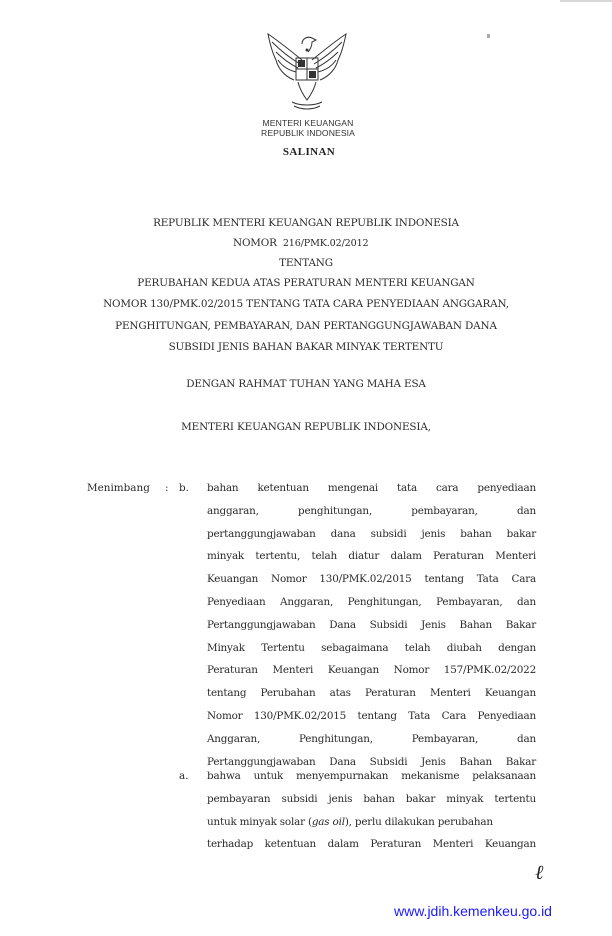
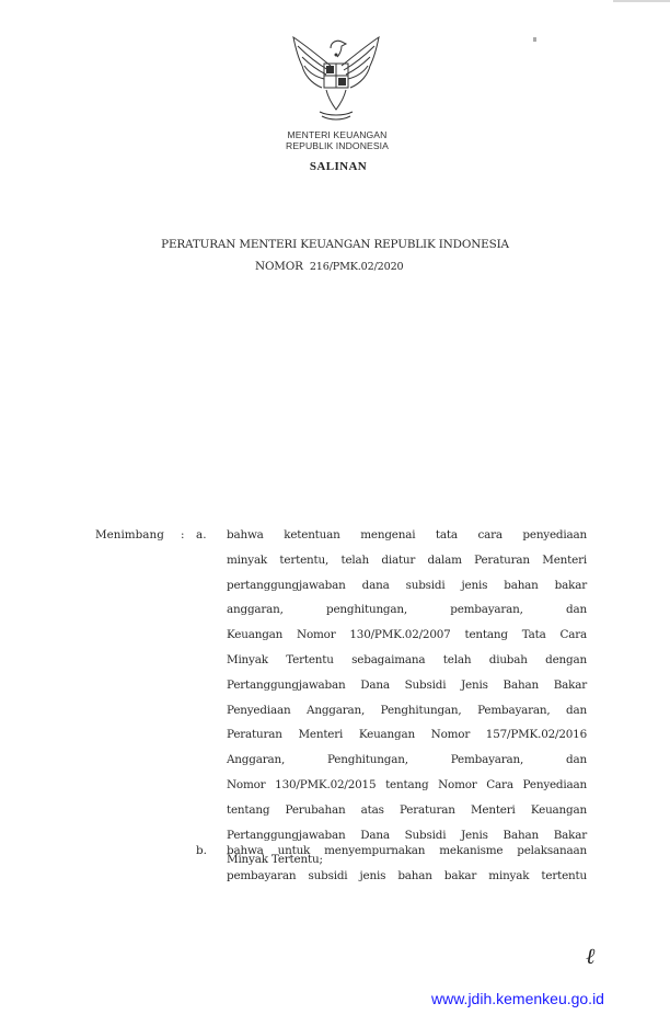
  MENTERI KEUANGAN
  REPUBLIK INDONESIA
  SALINAN
- REPUBLIK MENTERI KEUANGAN REPUBLIK INDONESIA
+ PERATURAN MENTERI KEUANGAN REPUBLIK INDONESIA
- NOMOR 216/PMK.02/2012
+ NOMOR 216/PMK.02/2020
- TENTANG
- PERUBAHAN KEDUA ATAS PERATURAN MENTERI KEUANGAN
- NOMOR 130/PMK.02/2015 TENTANG TATA CARA PENYEDIAAN ANGGARAN,
- PENGHITUNGAN, PEMBAYARAN, DAN PERTANGGUNGJAWABAN DANA
- SUBSIDI JENIS BAHAN BAKAR MINYAK TERTENTU
- DENGAN RAHMAT TUHAN YANG MAHA ESA
- MENTERI KEUANGAN REPUBLIK INDONESIA,
  Menimbang
  :
- b.
+ a.
- bahan ketentuan mengenai tata cara penyediaan
+ bahwa ketentuan mengenai tata cara penyediaan
- anggaran, penghitungan, pembayaran, dan
+ minyak tertentu, telah diatur dalam Peraturan Menteri
  pertanggungjawaban dana subsidi jenis bahan bakar
- minyak tertentu, telah diatur dalam Peraturan Menteri
+ anggaran, penghitungan, pembayaran, dan
- Keuangan Nomor 130/PMK.02/2015 tentang Tata Cara
+ Keuangan Nomor 130/PMK.02/2007 tentang Tata Cara
- Penyediaan Anggaran, Penghitungan, Pembayaran, dan
+ Minyak Tertentu sebagaimana telah diubah dengan
  Pertanggungjawaban Dana Subsidi Jenis Bahan Bakar
- Minyak Tertentu sebagaimana telah diubah dengan
+ Penyediaan Anggaran, Penghitungan, Pembayaran, dan
- Peraturan Menteri Keuangan Nomor 157/PMK.02/2022
+ Peraturan Menteri Keuangan Nomor 157/PMK.02/2016
- tentang Perubahan atas Peraturan Menteri Keuangan
+ Anggaran, Penghitungan, Pembayaran, dan
- Nomor 130/PMK.02/2015 tentang Tata Cara Penyediaan
+ Nomor 130/PMK.02/2015 tentang Nomor Cara Penyediaan
- Anggaran, Penghitungan, Pembayaran, dan
+ tentang Perubahan atas Peraturan Menteri Keuangan
  Pertanggungjawaban Dana Subsidi Jenis Bahan Bakar
+ Minyak Tertentu;
- a.
+ b.
  bahwa untuk menyempurnakan mekanisme pelaksanaan
  pembayaran subsidi jenis bahan bakar minyak tertentu
- untuk minyak solar (gas oil), perlu dilakukan perubahan
- terhadap ketentuan dalam Peraturan Menteri Keuangan
  ℓ
  www.jdih.kemenkeu.go.id
